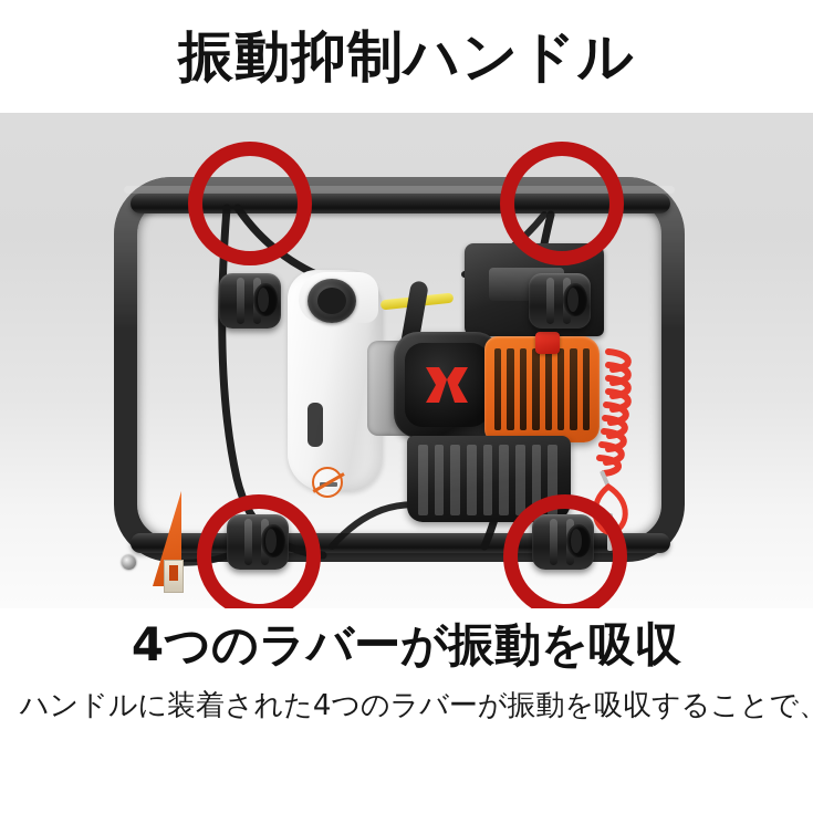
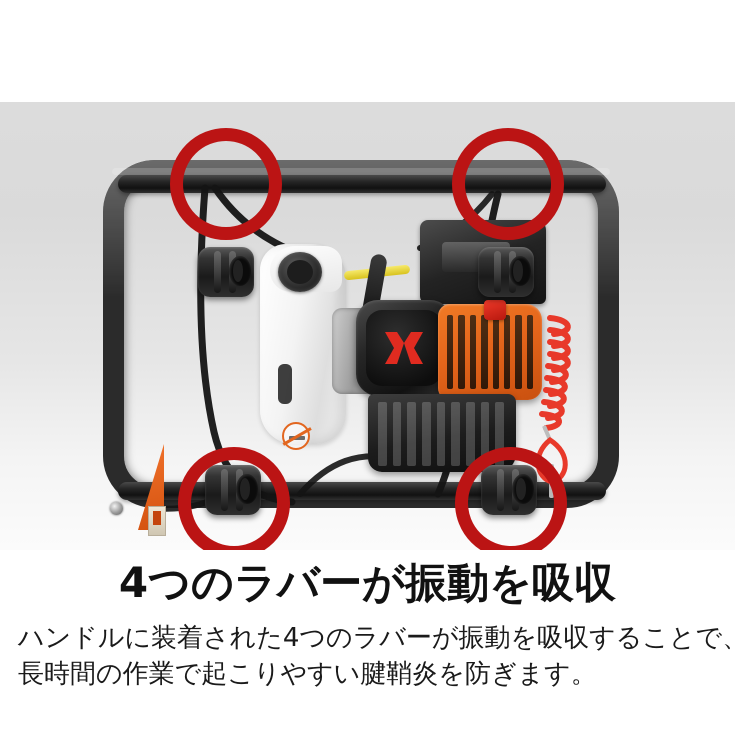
- 振動抑制ハンドル
  4つのラバーが振動を吸収
  ハンドルに装着された4つのラバーが振動を吸収することで
+ 長時間の作業で起こりやすい腱鞘炎を防ぎます。
